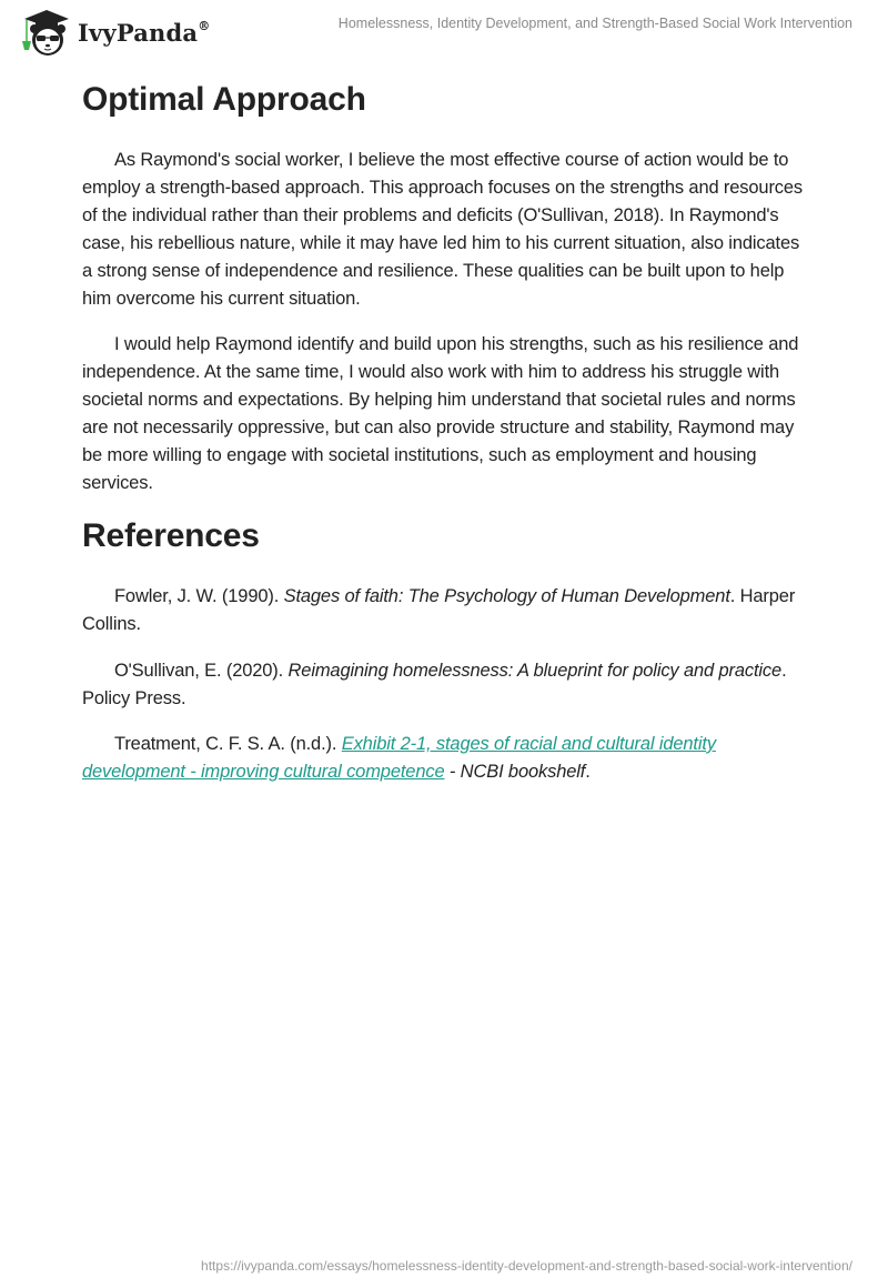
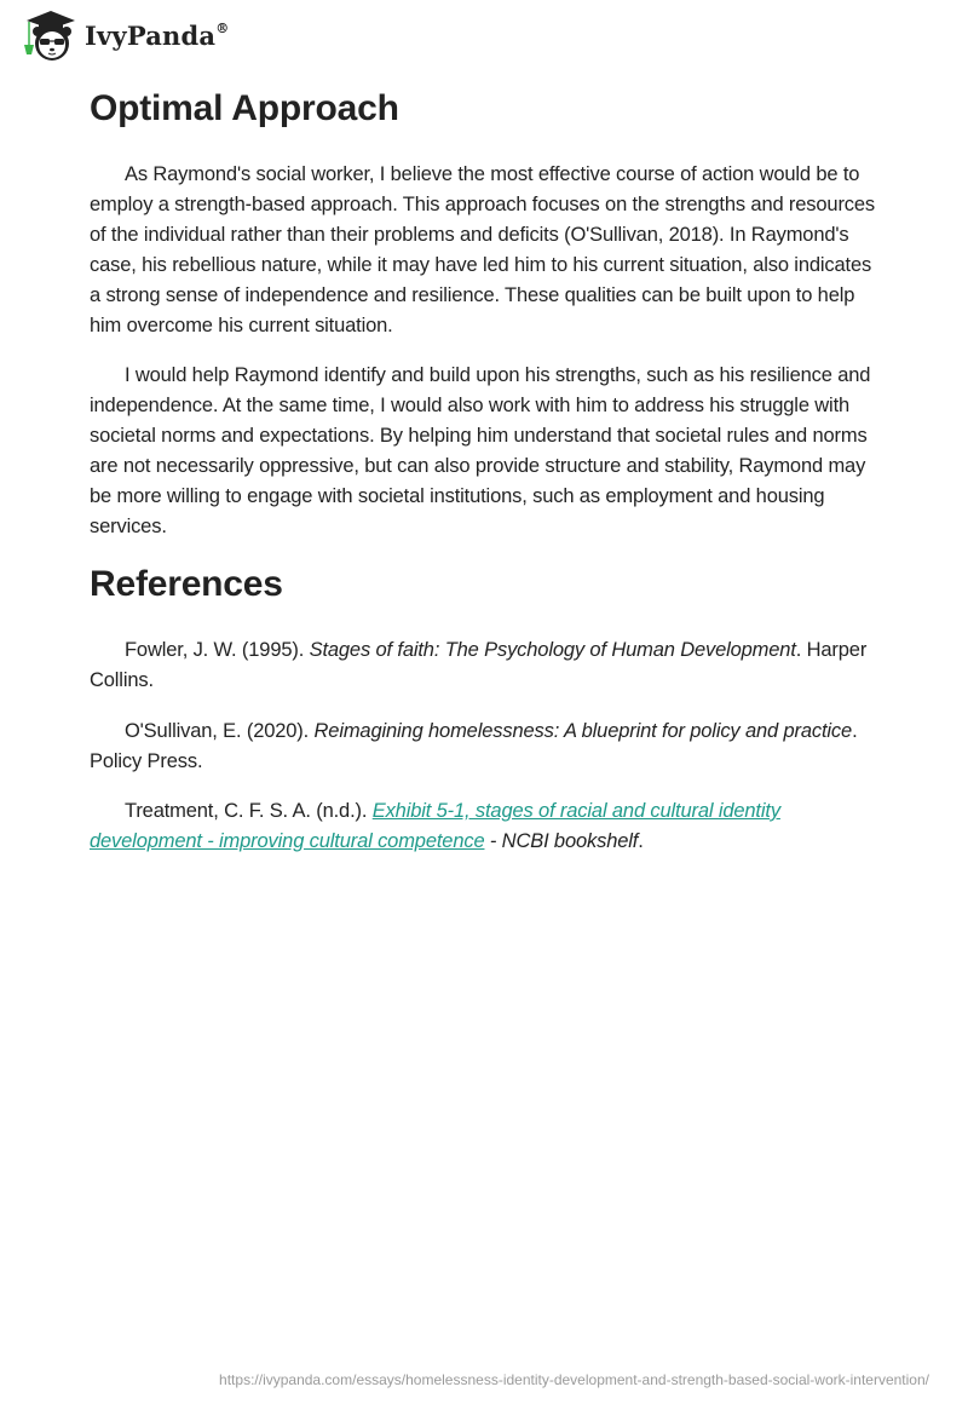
  IvyPanda®
- Homelessness, Identity Development, and Strength-Based Social Work Intervention
  Optimal Approach
  As Raymond's social worker, I believe the most effective course of action would be to employ a strength-based approach. This approach focuses on the strengths and resources of the individual rather than their problems and deficits (O'Sullivan, 2018). In Raymond's case, his rebellious nature, while it may have led him to his current situation, also indicates a strong sense of independence and resilience. These qualities can be built upon to help him overcome his current situation.
  I would help Raymond identify and build upon his strengths, such as his resilience and independence. At the same time, I would also work with him to address his struggle with societal norms and expectations. By helping him understand that societal rules and norms are not necessarily oppressive, but can also provide structure and stability, Raymond may be more willing to engage with societal institutions, such as employment and housing services.
  References
- Fowler, J. W. (1990). Stages of faith: The Psychology of Human Development. Harper Collins.
+ Fowler, J. W. (1995). Stages of faith: The Psychology of Human Development. Harper Collins.
  O'Sullivan, E. (2020). Reimagining homelessness: A blueprint for policy and practice. Policy Press.
- Treatment, C. F. S. A. (n.d.). Exhibit 2-1, stages of racial and cultural identity development - improving cultural competence - NCBI bookshelf.
+ Treatment, C. F. S. A. (n.d.). Exhibit 5-1, stages of racial and cultural identity development - improving cultural competence - NCBI bookshelf.
  https://ivypanda.com/essays/homelessness-identity-development-and-strength-based-social-work-intervention/
